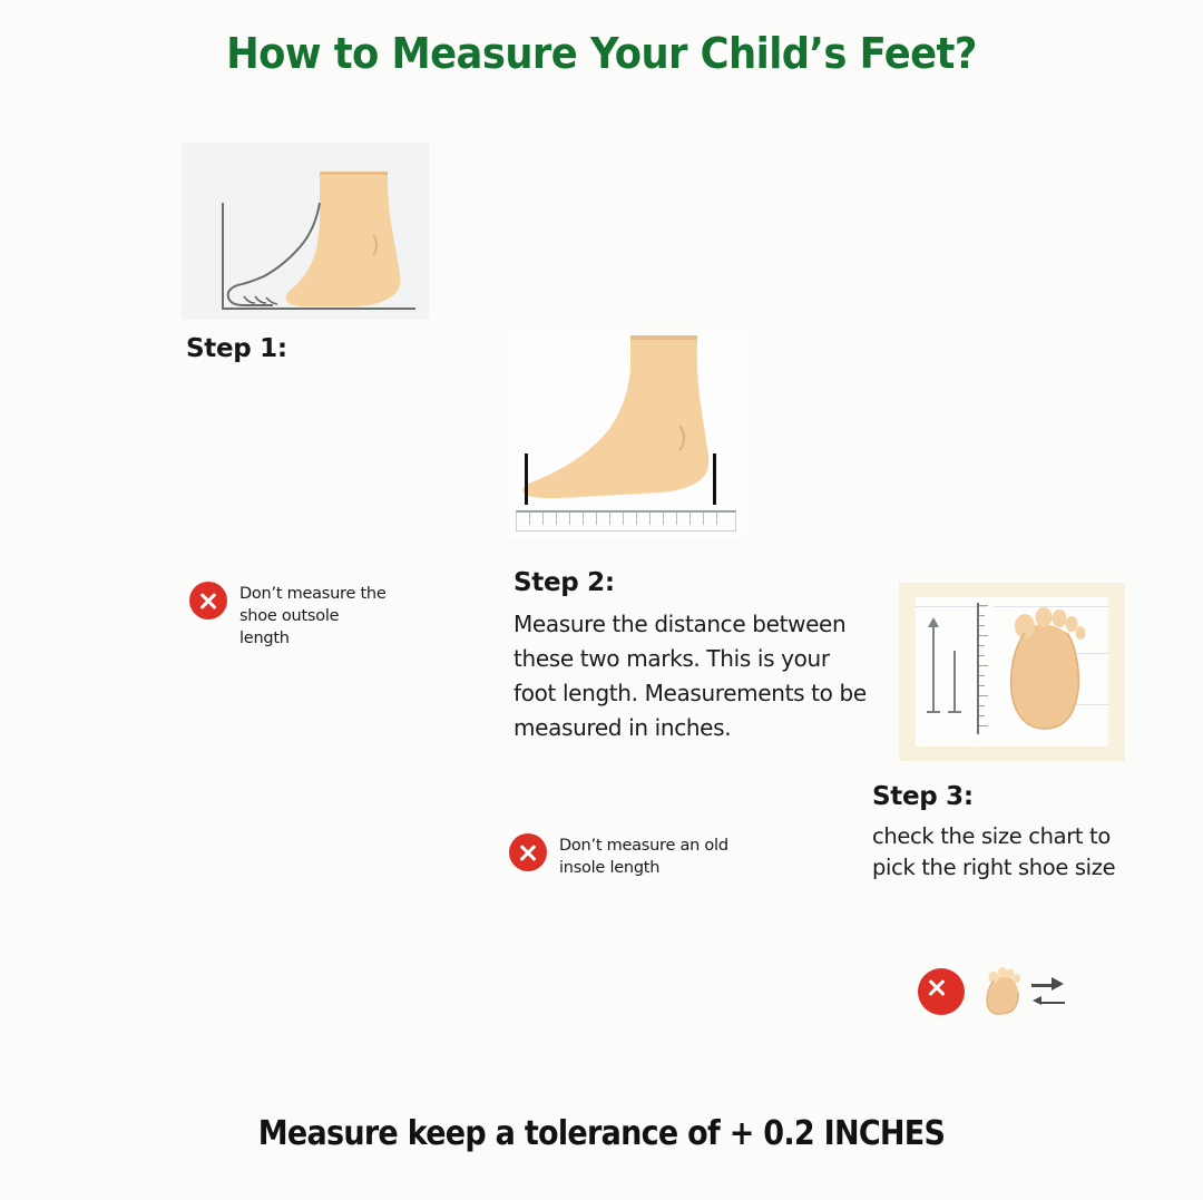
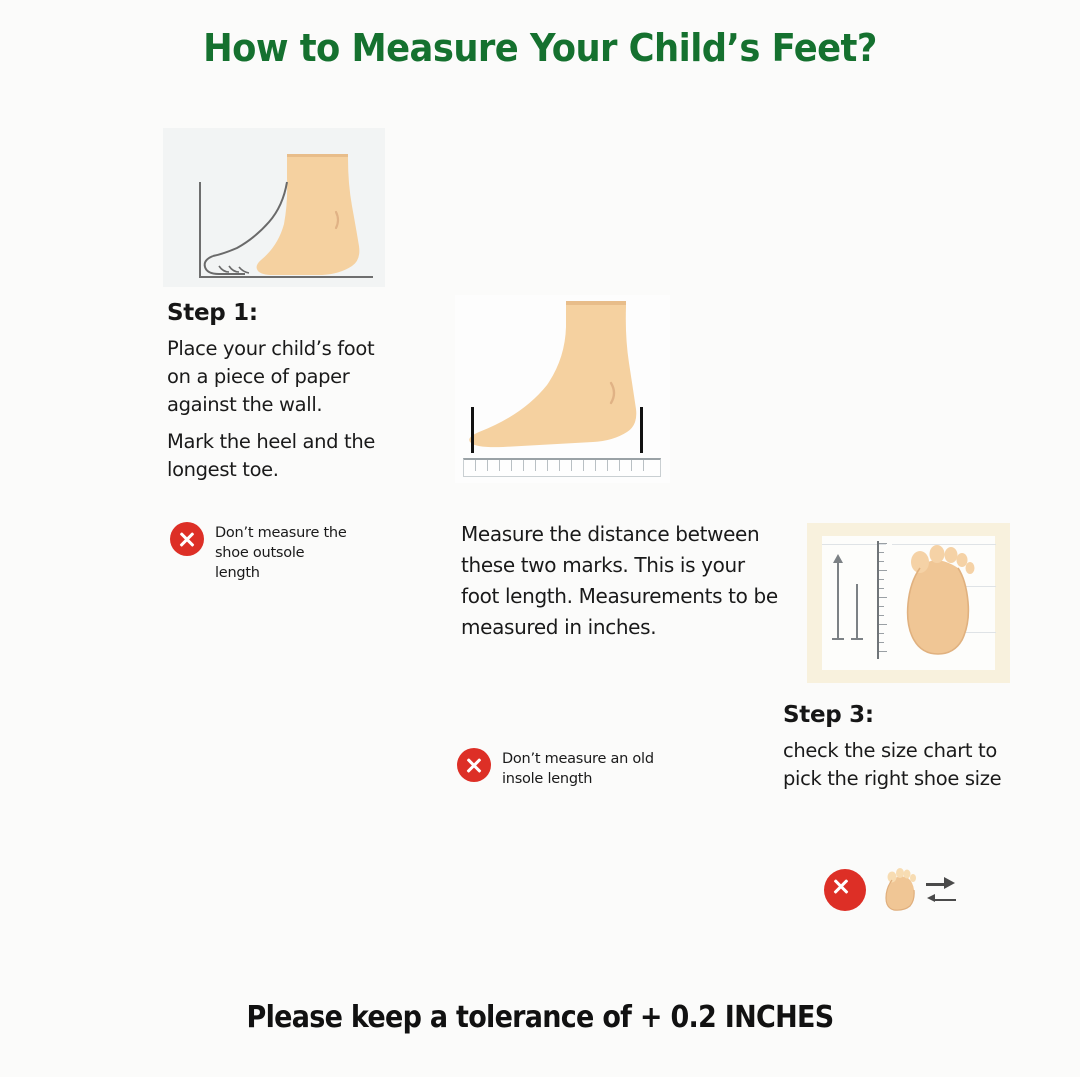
  How to Measure Your Child’s Feet?
  Step 1:
+ Place your child’s foot on a piece of paper against the wall.
+ Mark the heel and the longest toe.
  Don’t measure the shoe outsole length
- Step 2:
  Measure the distance between these two marks. This is your foot length. Measurements to be measured in inches.
  Don’t measure an old insole length
  Step 3:
  check the size chart to pick the right shoe size
- Measure keep a tolerance of + 0.2 INCHES
+ Please keep a tolerance of + 0.2 INCHES
